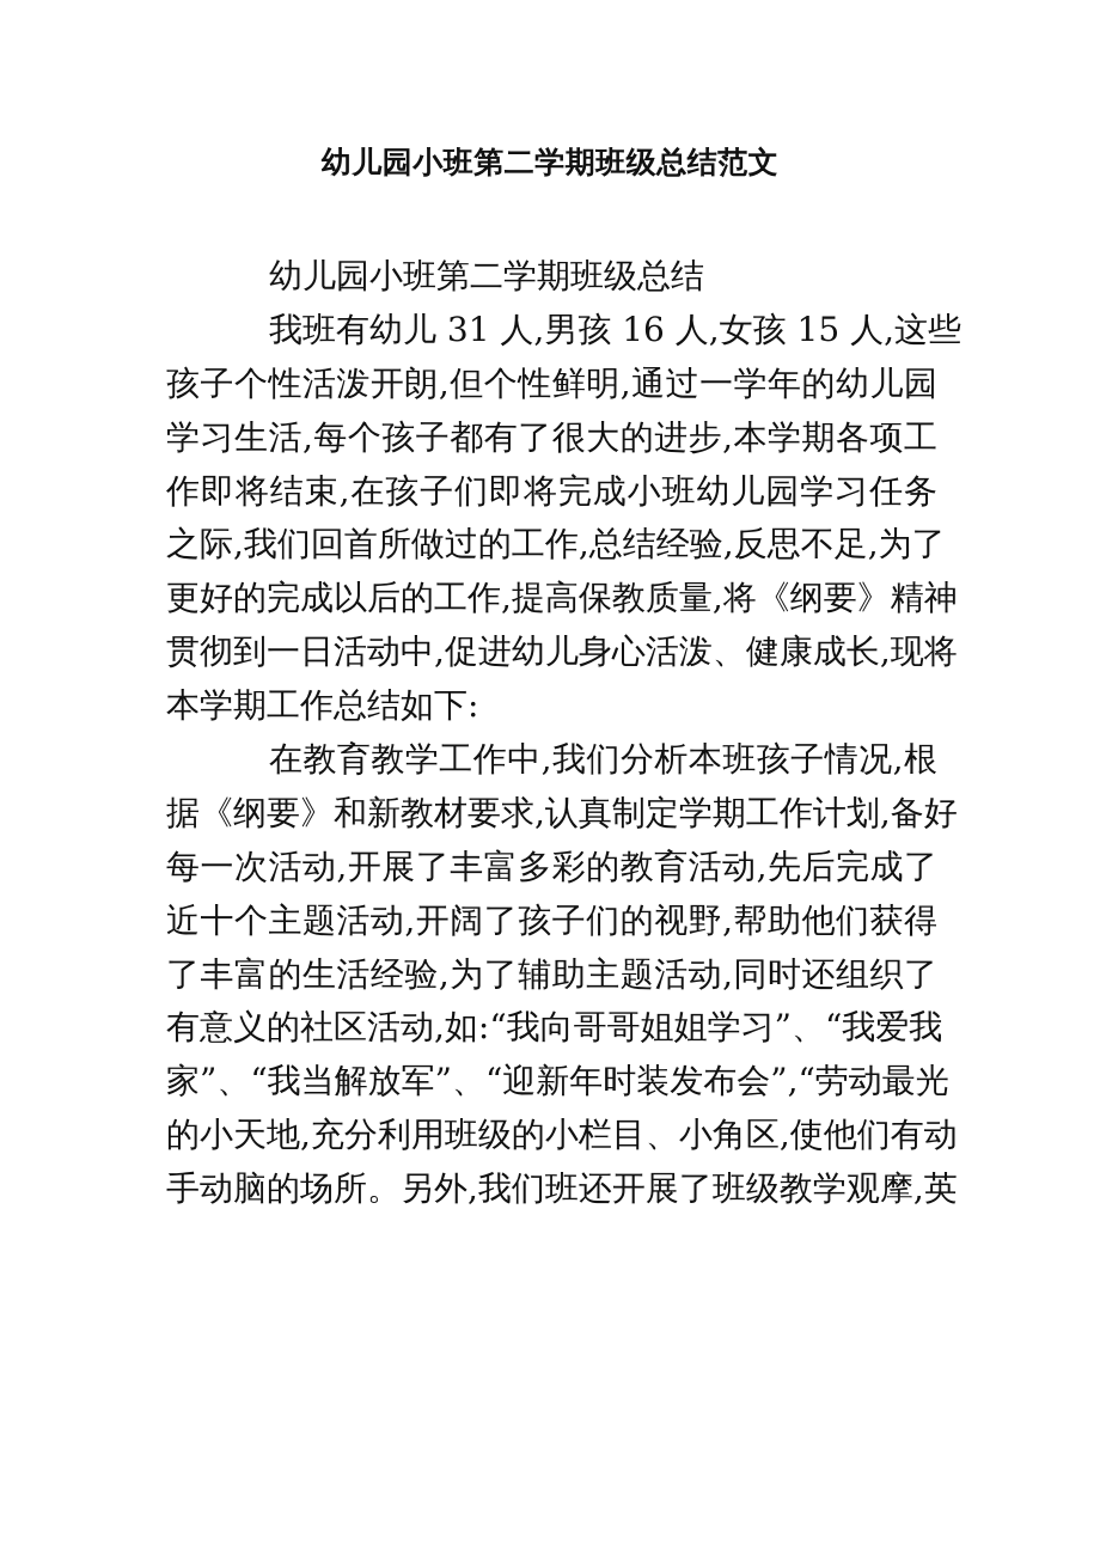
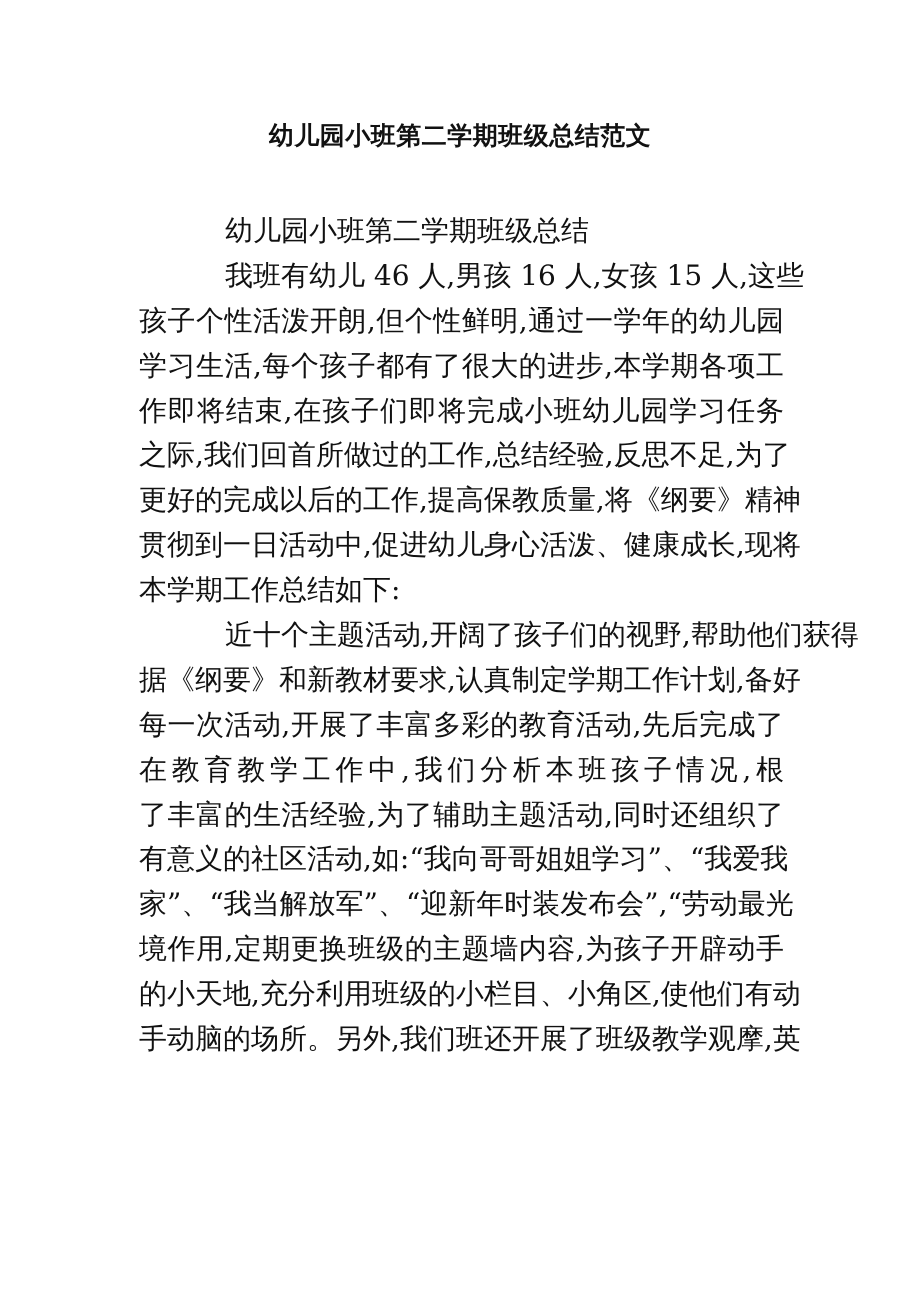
  幼儿园小班第二学期班级总结范文
  幼儿园小班第二学期班级总结
- 我班有幼儿 31 人,男孩 16 人,女孩 15 人,这些
+ 我班有幼儿 46 人,男孩 16 人,女孩 15 人,这些
  孩子个性活泼开朗,但个性鲜明,通过一学年的幼儿园
  学习生活,每个孩子都有了很大的进步,本学期各项工
  作即将结束,在孩子们即将完成小班幼儿园学习任务
  之际,我们回首所做过的工作,总结经验,反思不足,为了
  更好的完成以后的工作,提高保教质量,将《纲要》精神
  贯彻到一日活动中,促进幼儿身心活泼、健康成长,现将
  本学期工作总结如下:
- 在教育教学工作中,我们分析本班孩子情况,根
+ 近十个主题活动,开阔了孩子们的视野,帮助他们获得
  据《纲要》和新教材要求,认真制定学期工作计划,备好
  每一次活动,开展了丰富多彩的教育活动,先后完成了
- 近十个主题活动,开阔了孩子们的视野,帮助他们获得
+ 在教育教学工作中,我们分析本班孩子情况,根
  了丰富的生活经验,为了辅助主题活动,同时还组织了
  有意义的社区活动,如:“我向哥哥姐姐学习”、“我爱我
  家”、“我当解放军”、“迎新年时装发布会”,“劳动最光
+ 境作用,定期更换班级的主题墙内容,为孩子开辟动手
  的小天地,充分利用班级的小栏目、小角区,使他们有动
  手动脑的场所。另外,我们班还开展了班级教学观摩,英
